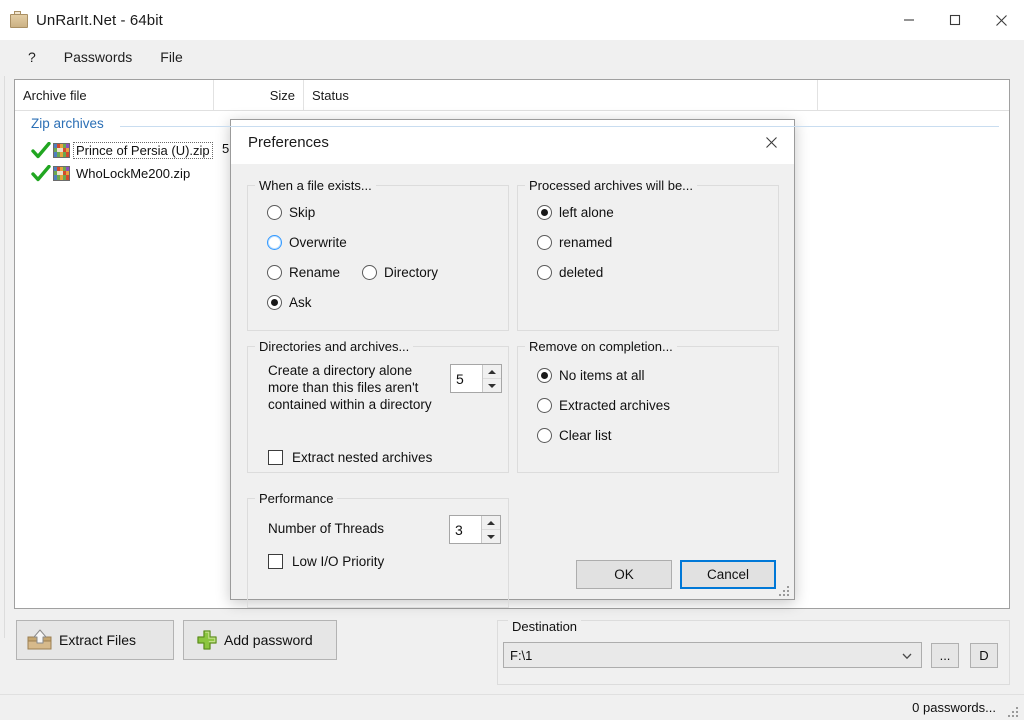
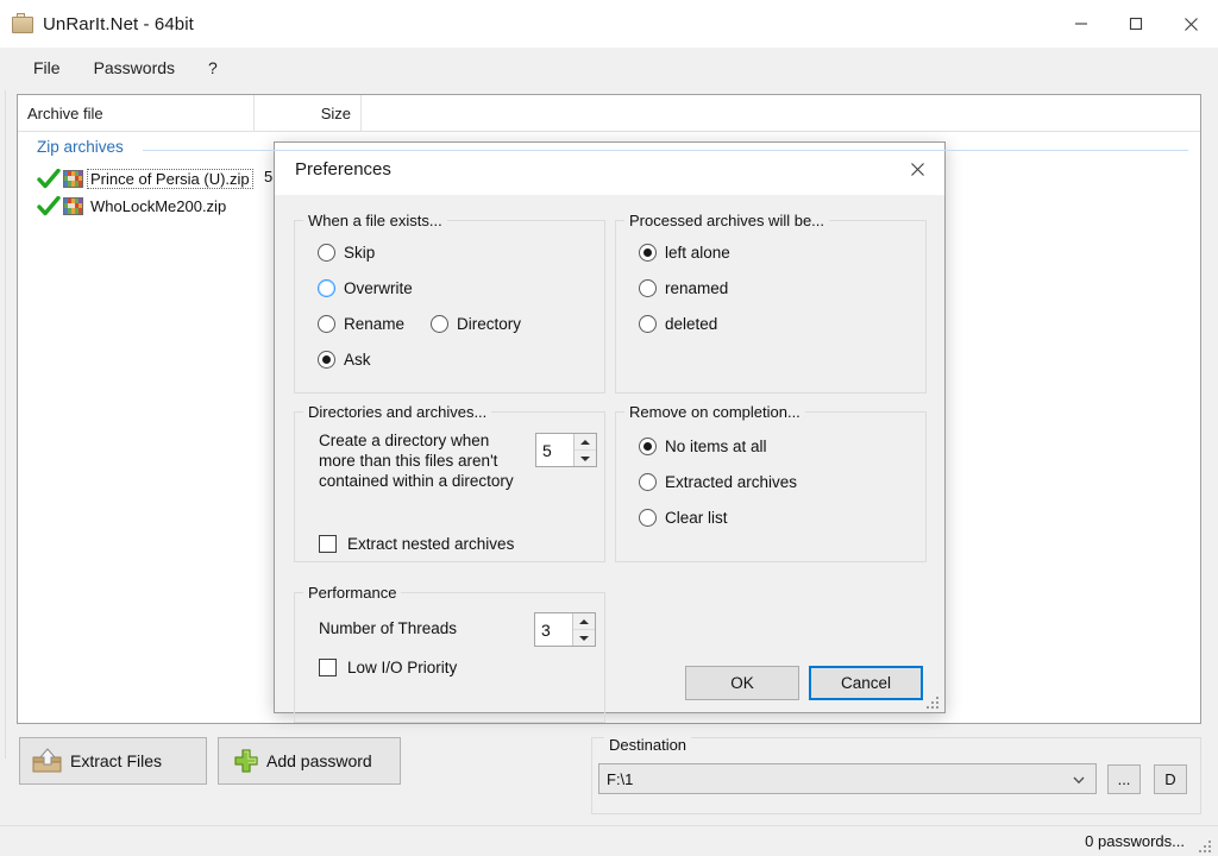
  UnRarIt.Net - 64bit
- ?
+ File
  Passwords
- File
+ ?
  Archive file
  Size
- Status
  Zip archives
  Prince of Persia (U).zip
  WhoLockMe200.zip
  5
  Extract Files
  Add password
  Destination
  F:\1
  ...
  D
  0 passwords...
  Preferences
  When a file exists...
  Skip
  Overwrite
  Rename
  Directory
  Ask
  Processed archives will be...
  left alone
  renamed
  deleted
  Directories and archives...
- Create a directory alone more than this files aren't contained within a directory
+ Create a directory when more than this files aren't contained within a directory
  5
  Extract nested archives
  Remove on completion...
  No items at all
  Extracted archives
  Clear list
  Performance
  Number of Threads
  3
  Low I/O Priority
  OK
  Cancel
